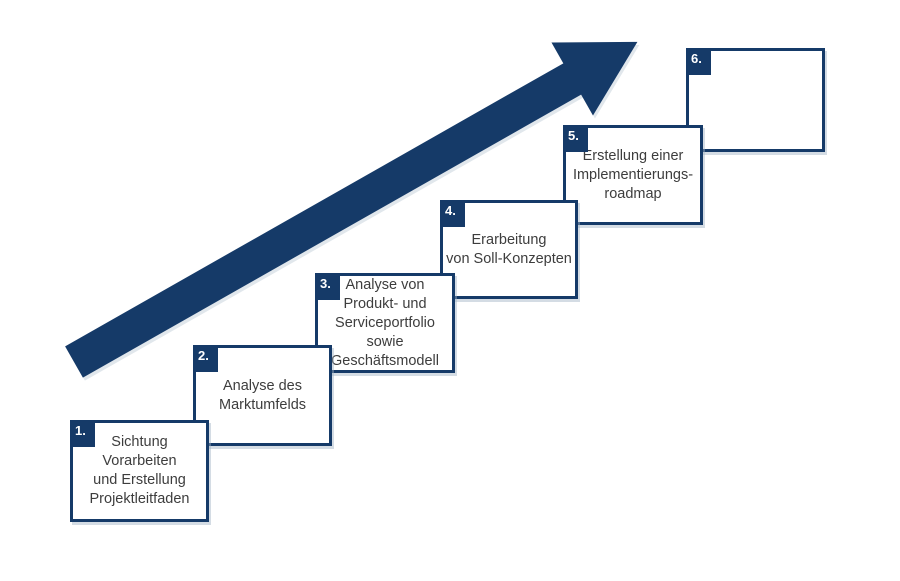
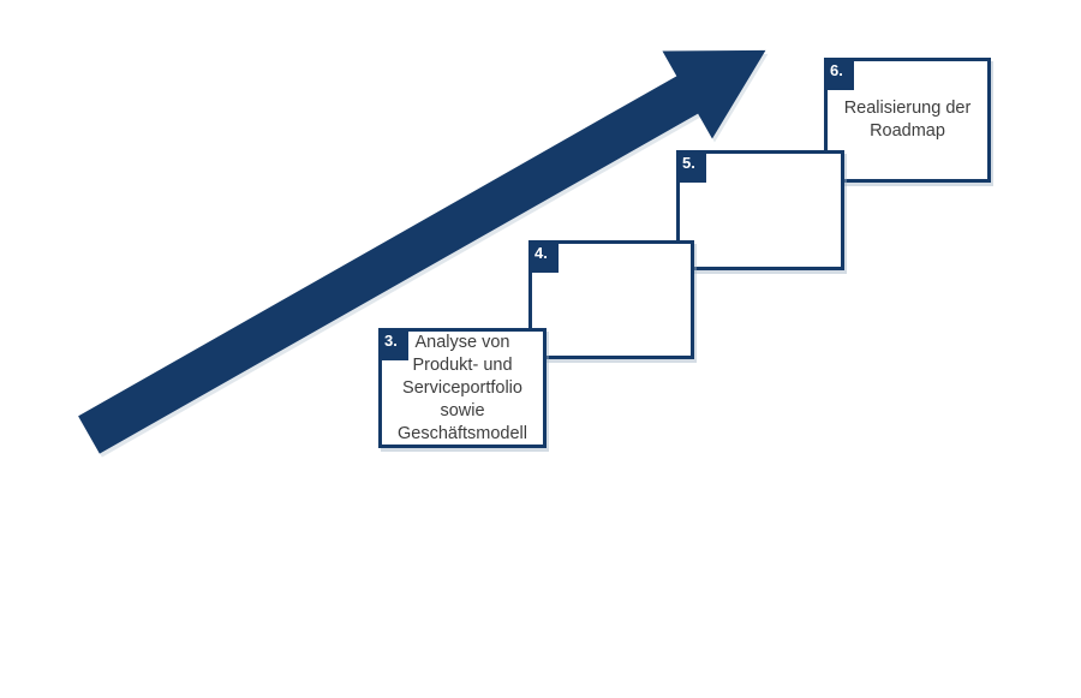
- 1.
- Sichtung
- Vorarbeiten
- und Erstellung
- Projektleitfaden
- 2.
- Analyse des
- Marktumfelds
  3.
  Analyse von
  Produkt- und
  Serviceportfolio
  sowie
  Geschäftsmodell
  4.
- Erarbeitung
- von Soll-Konzepten
  5.
- Erstellung einer
- Implementierungs-
- roadmap
  6.
+ Realisierung der
+ Roadmap
